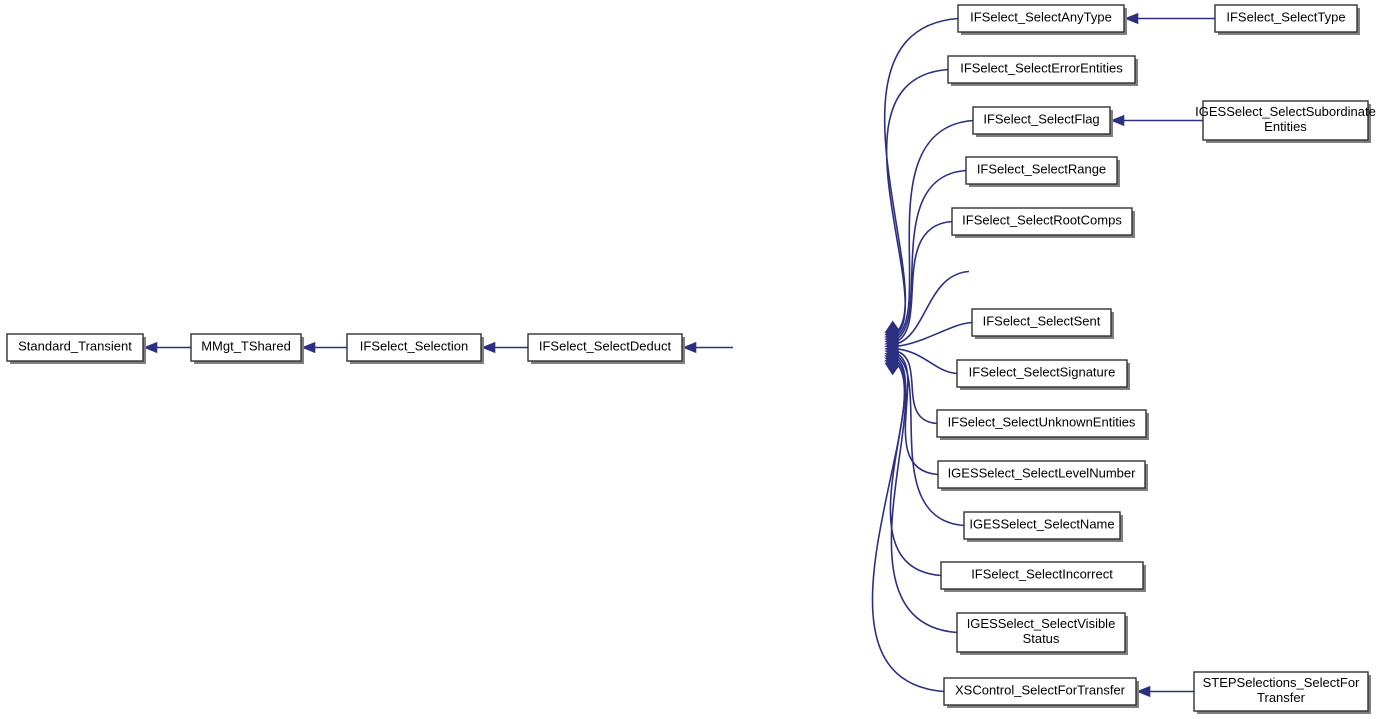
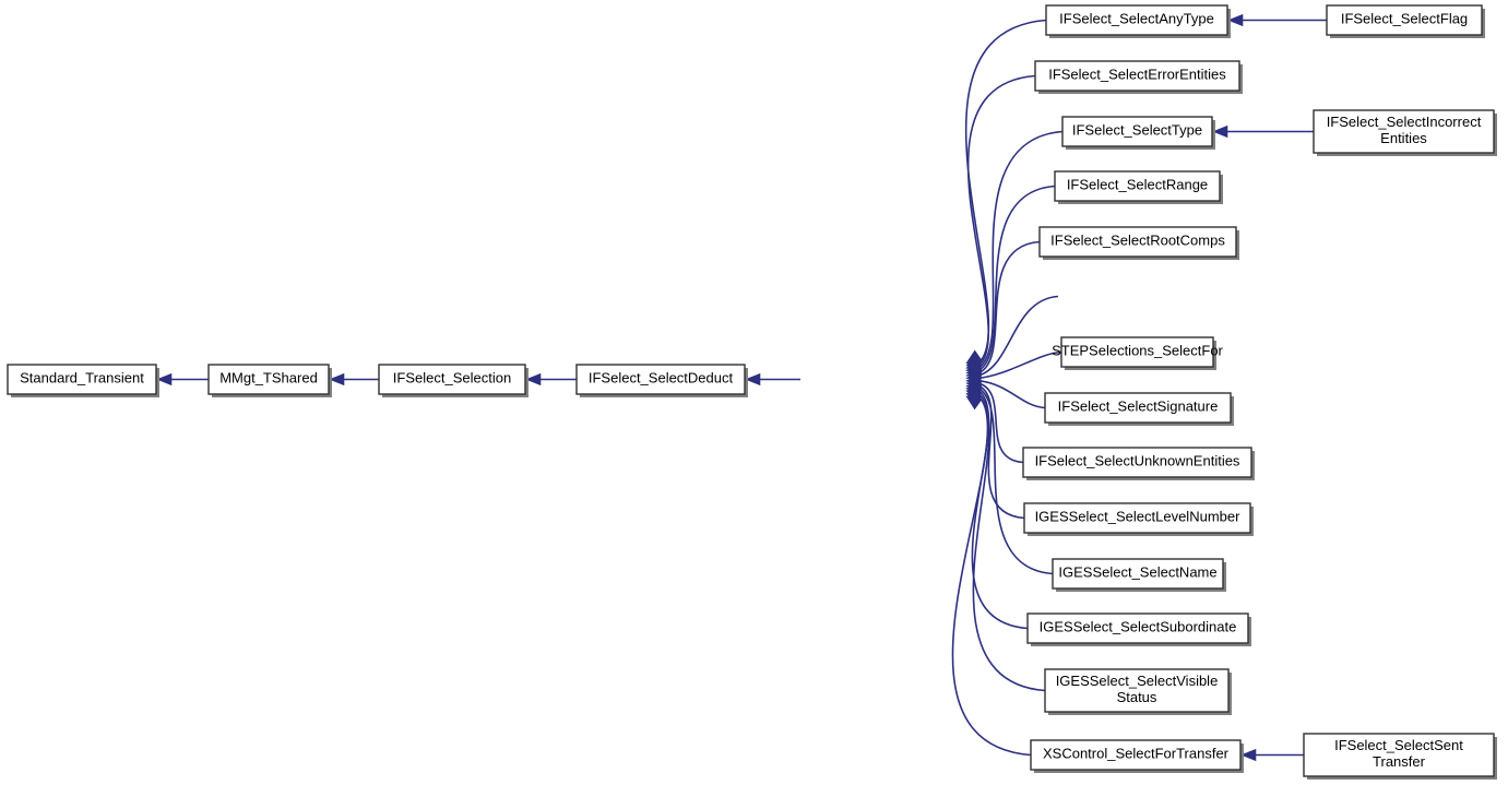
  Standard_Transient
  MMgt_TShared
  IFSelect_Selection
  IFSelect_SelectDeduct
  IFSelect_SelectAnyType
- IFSelect_SelectType
+ IFSelect_SelectFlag
  IFSelect_SelectErrorEntities
- IFSelect_SelectFlag
+ IFSelect_SelectType
- IGESSelect_SelectSubordinate Entities
+ IFSelect_SelectIncorrect Entities
  IFSelect_SelectRange
  IFSelect_SelectRootComps
- IFSelect_SelectSent
+ STEPSelections_SelectFor
  IFSelect_SelectSignature
  IFSelect_SelectUnknownEntities
  IGESSelect_SelectLevelNumber
  IGESSelect_SelectName
- IFSelect_SelectIncorrect
+ IGESSelect_SelectSubordinate
  IGESSelect_SelectVisible Status
  XSControl_SelectForTransfer
- STEPSelections_SelectFor Transfer
+ IFSelect_SelectSent Transfer
